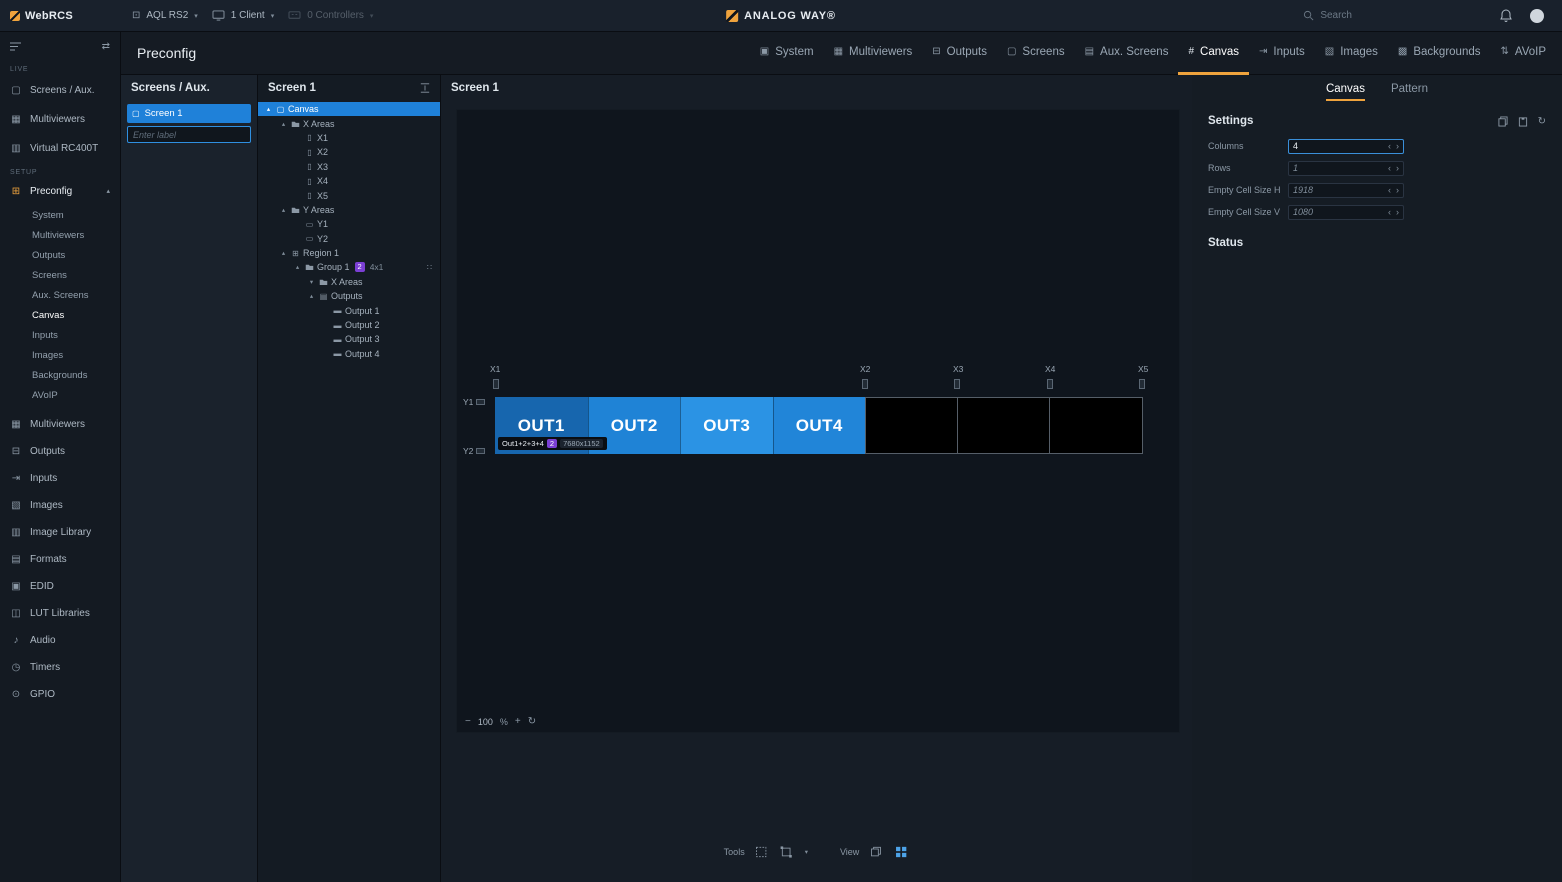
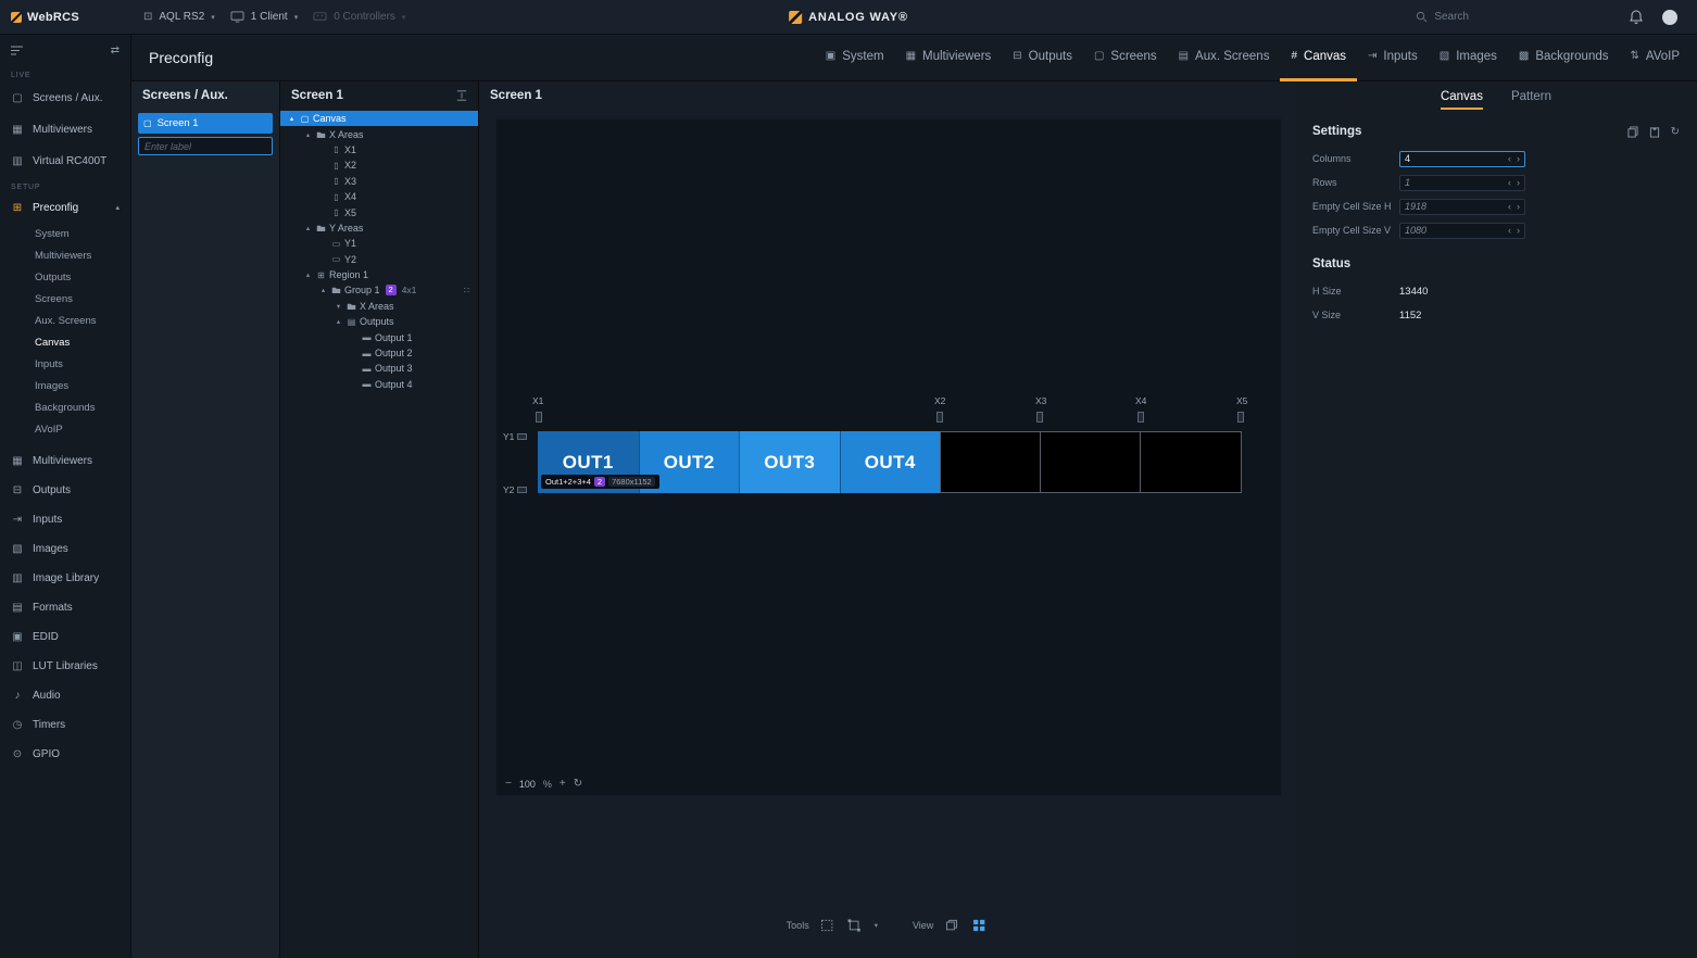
  WebRCS
  ⊡
  AQL RS2
  1 Client
  0 Controllers
  ANALOG WAY®
  Search
  ⇄
  ▢
  Screens / Aux.
  ▦
  Multiviewers
  ▥
  Virtual RC400T
  ⊞
  Preconfig
  System
  Multiviewers
  Outputs
  Screens
  Aux. Screens
  Canvas
  Inputs
  Images
  Backgrounds
  AVoIP
  ▦
  Multiviewers
  ⊟
  Outputs
  ⇥
  Inputs
  ▧
  Images
  ▥
  Image Library
  ▤
  Formats
  ▣
  EDID
  ◫
  LUT Libraries
  ♪
  Audio
  ◷
  Timers
  ⊙
  GPIO
  Preconfig
  ▣
  System
  ▦
  Multiviewers
  ⊟
  Outputs
  ▢
  Screens
  ▤
  Aux. Screens
  #
  Canvas
  ⇥
  Inputs
  ▧
  Images
  ▩
  Backgrounds
  ⇅
  AVoIP
  Screens / Aux.
  ▢
  Screen 1
  Enter label
  Screen 1
  ▢
  Canvas
  X Areas
  ▯
  X1
  ▯
  X2
  ▯
  X3
  ▯
  X4
  ▯
  X5
  Y Areas
  ▭
  Y1
  ▭
  Y2
  ⊞
  Region 1
  Group 1
  2
  4x1
  ∷
  X Areas
  ▤
  Outputs
  ▬
  Output 1
  ▬
  Output 2
  ▬
  Output 3
  ▬
  Output 4
  Screen 1
  X1
  X2
  X3
  X4
  X5
  OUT1
  OUT2
  OUT3
  OUT4
  Y1
  Y2
  Out1+2+3+4
  2
  7680x1152
  −
  100
  %
  +
  ↻
  Tools
  View
  Canvas
  Pattern
  Settings
  ↻
  Columns
  4
  ‹
  ›
  Rows
  1
  ‹
  ›
  Empty Cell Size H
  1918
  ‹
  ›
  Empty Cell Size V
  1080
  ‹
  ›
  Status
+ H Size
+ 13440
+ V Size
+ 1152
